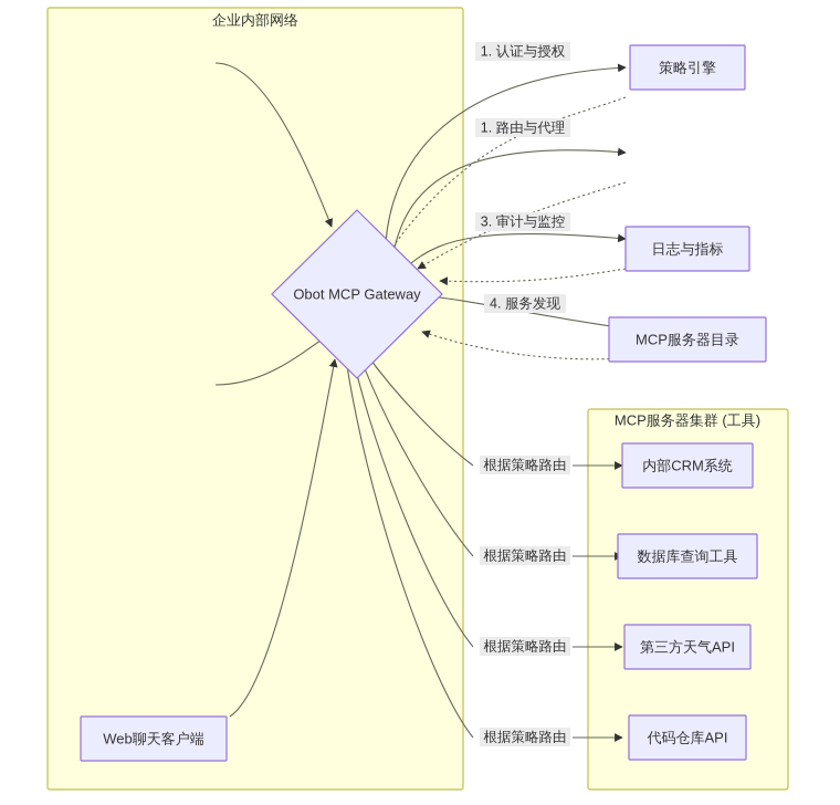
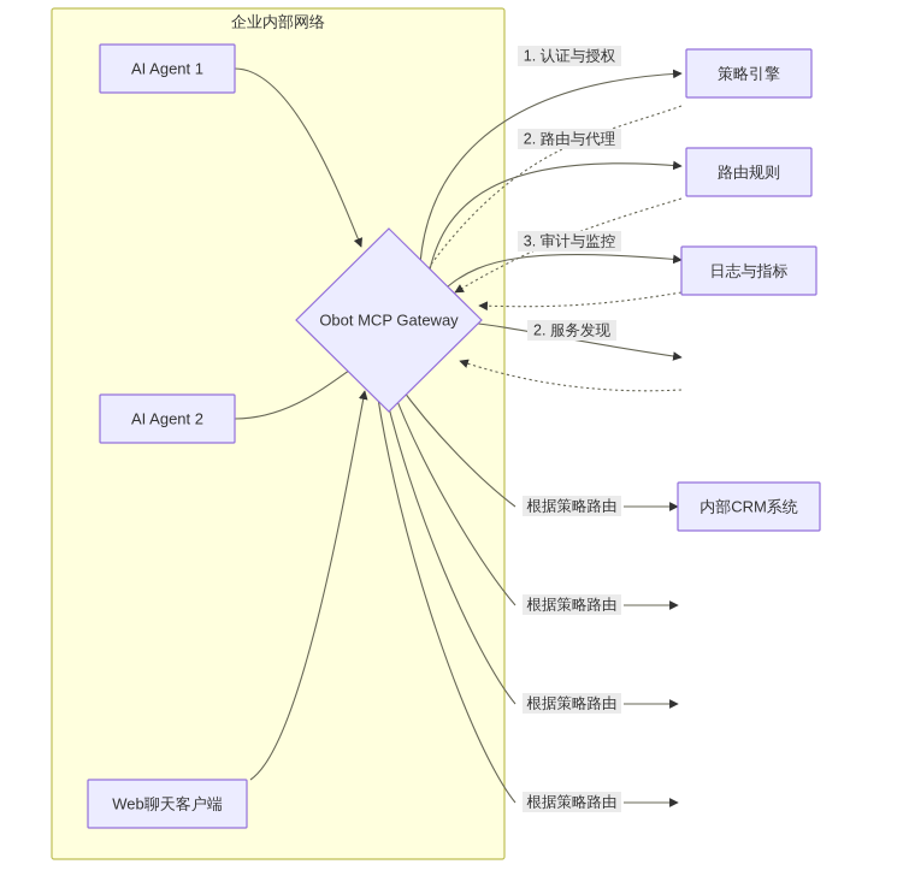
  企业内部网络
- MCP服务器集群 (工具)
  1. 认证与授权
- 1. 路由与代理
+ 2. 路由与代理
  3. 审计与监控
- 4. 服务发现
+ 2. 服务发现
  根据策略路由
  根据策略路由
  根据策略路由
  根据策略路由
+ AI Agent 1
+ AI Agent 2
  Web聊天客户端
  Obot MCP Gateway
  策略引擎
+ 路由规则
  日志与指标
- MCP服务器目录
  内部CRM系统
- 数据库查询工具
- 第三方天气API
- 代码仓库API
